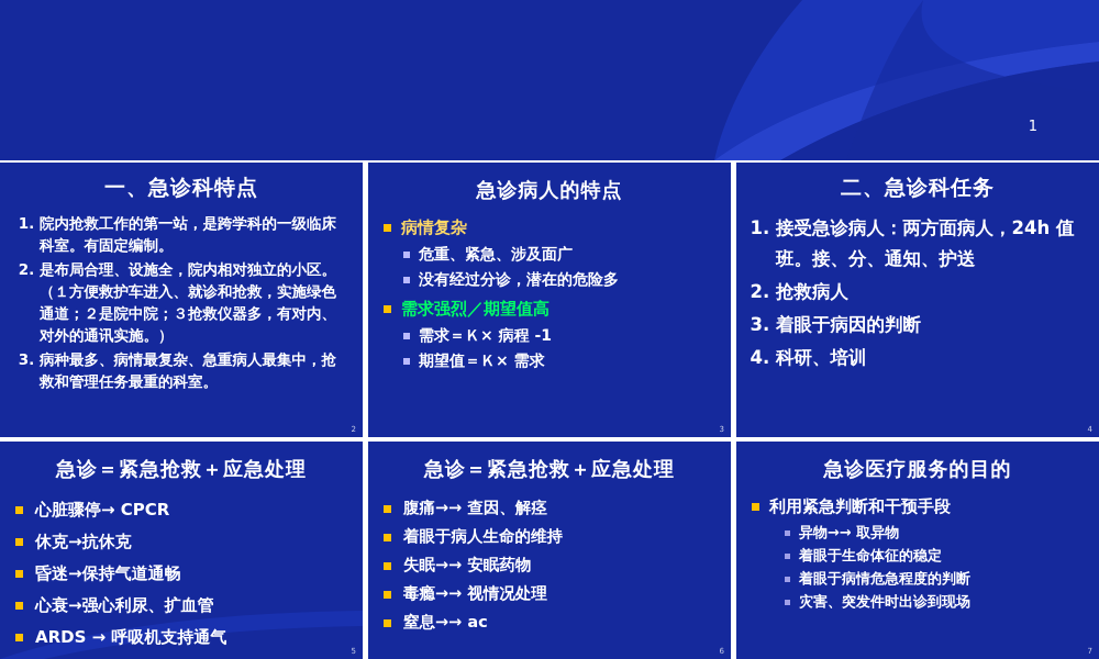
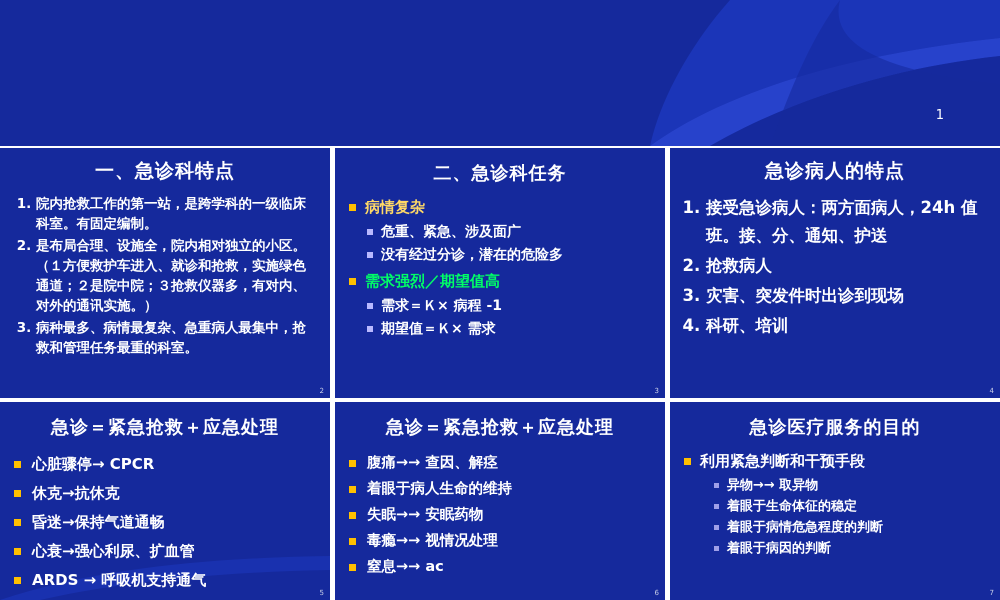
  1
  一、急诊科特点
  院内抢救工作的第一站，是跨学科的一级临床科室。有固定编制。
  是布局合理、设施全，院内相对独立的小区。（１方便救护车进入、就诊和抢救，实施绿色通道；２是院中院；３抢救仪器多，有对内、对外的通讯实施。）
  病种最多、病情最复杂、急重病人最集中，抢救和管理任务最重的科室。
  2
- 急诊病人的特点
+ 二、急诊科任务
  病情复杂
  危重、紧急、涉及面广
  没有经过分诊，潜在的危险多
  需求强烈／期望值高
  需求＝Ｋ× 病程 -1
  期望值＝Ｋ× 需求
  3
- 二、急诊科任务
+ 急诊病人的特点
  接受急诊病人：两方面病人，24h 值班。接、分、通知、护送
  抢救病人
- 着眼于病因的判断
+ 灾害、突发件时出诊到现场
  科研、培训
  4
  急诊＝紧急抢救＋应急处理
  心脏骤停→ CPCR
  休克→抗休克
  昏迷→保持气道通畅
  心衰→强心利尿、扩血管
  ARDS → 呼吸机支持通气
  5
  急诊＝紧急抢救＋应急处理
  腹痛→→ 查因、解痉
  着眼于病人生命的维持
  失眠→→ 安眠药物
  毒瘾→→ 视情况处理
  窒息→→ ас
  6
  急诊医疗服务的目的
  利用紧急判断和干预手段
  异物→→ 取异物
  着眼于生命体征的稳定
  着眼于病情危急程度的判断
- 灾害、突发件时出诊到现场
+ 着眼于病因的判断
  7
